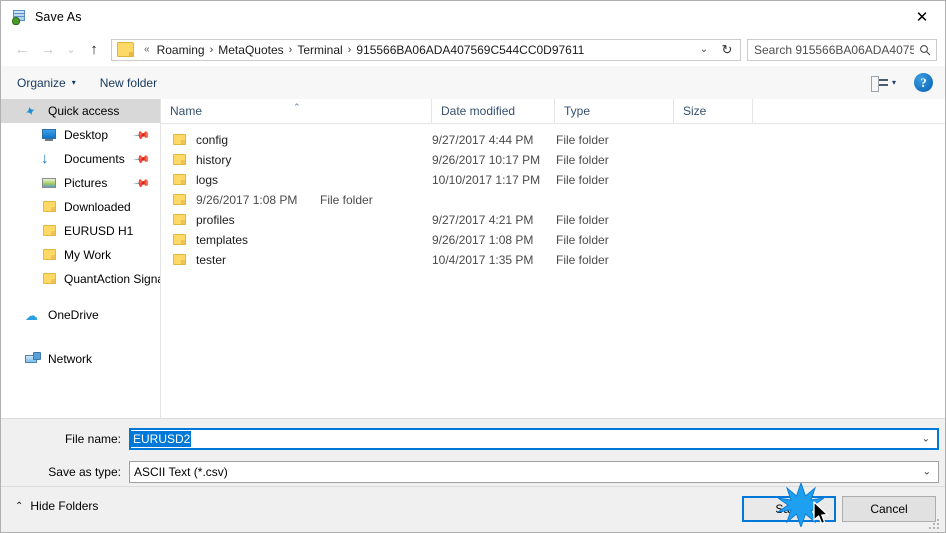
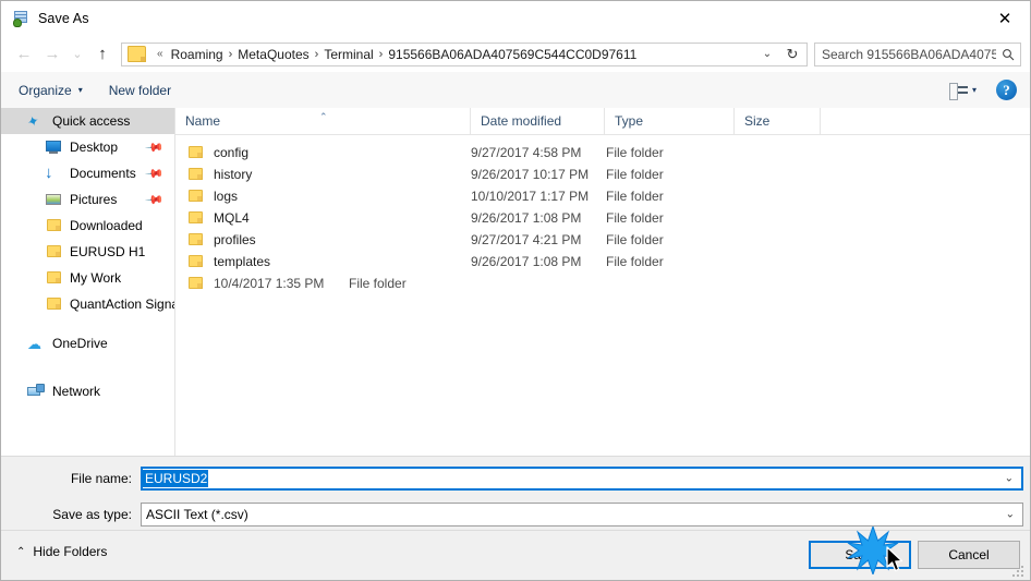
  Save As
  ✕
  ←
  →
  ⌄
  ↑
  «
  Roaming
  ›
  MetaQuotes
  ›
  Terminal
  ›
  915566BA06ADA407569C544CC0D97611
  ⌄
  ↻
  Search 915566BA06ADA4075
  Organize
  ▾
  New folder
  ▾
  ?
  Quick access
  Desktop
  ↓
  Documents
  Pictures
  Downloaded
  EURUSD H1
  My Work
  QuantAction Sign
  ☁
  OneDrive
  Network
  Name
  ⌃
  Date modified
  Type
  Size
  config
- 9/27/2017 4:44 PM
+ 9/27/2017 4:58 PM
  File folder
  history
  9/26/2017 10:17 PM
  File folder
  logs
  10/10/2017 1:17 PM
  File folder
+ MQL4
  9/26/2017 1:08 PM
  File folder
  profiles
  9/27/2017 4:21 PM
  File folder
  templates
  9/26/2017 1:08 PM
  File folder
- tester
  10/4/2017 1:35 PM
  File folder
  File name:
  EURUSD2
  ⌄
  Save as type:
  ASCII Text (*.csv)
  ⌄
  ⌃
  Hide Folders
  Cancel
